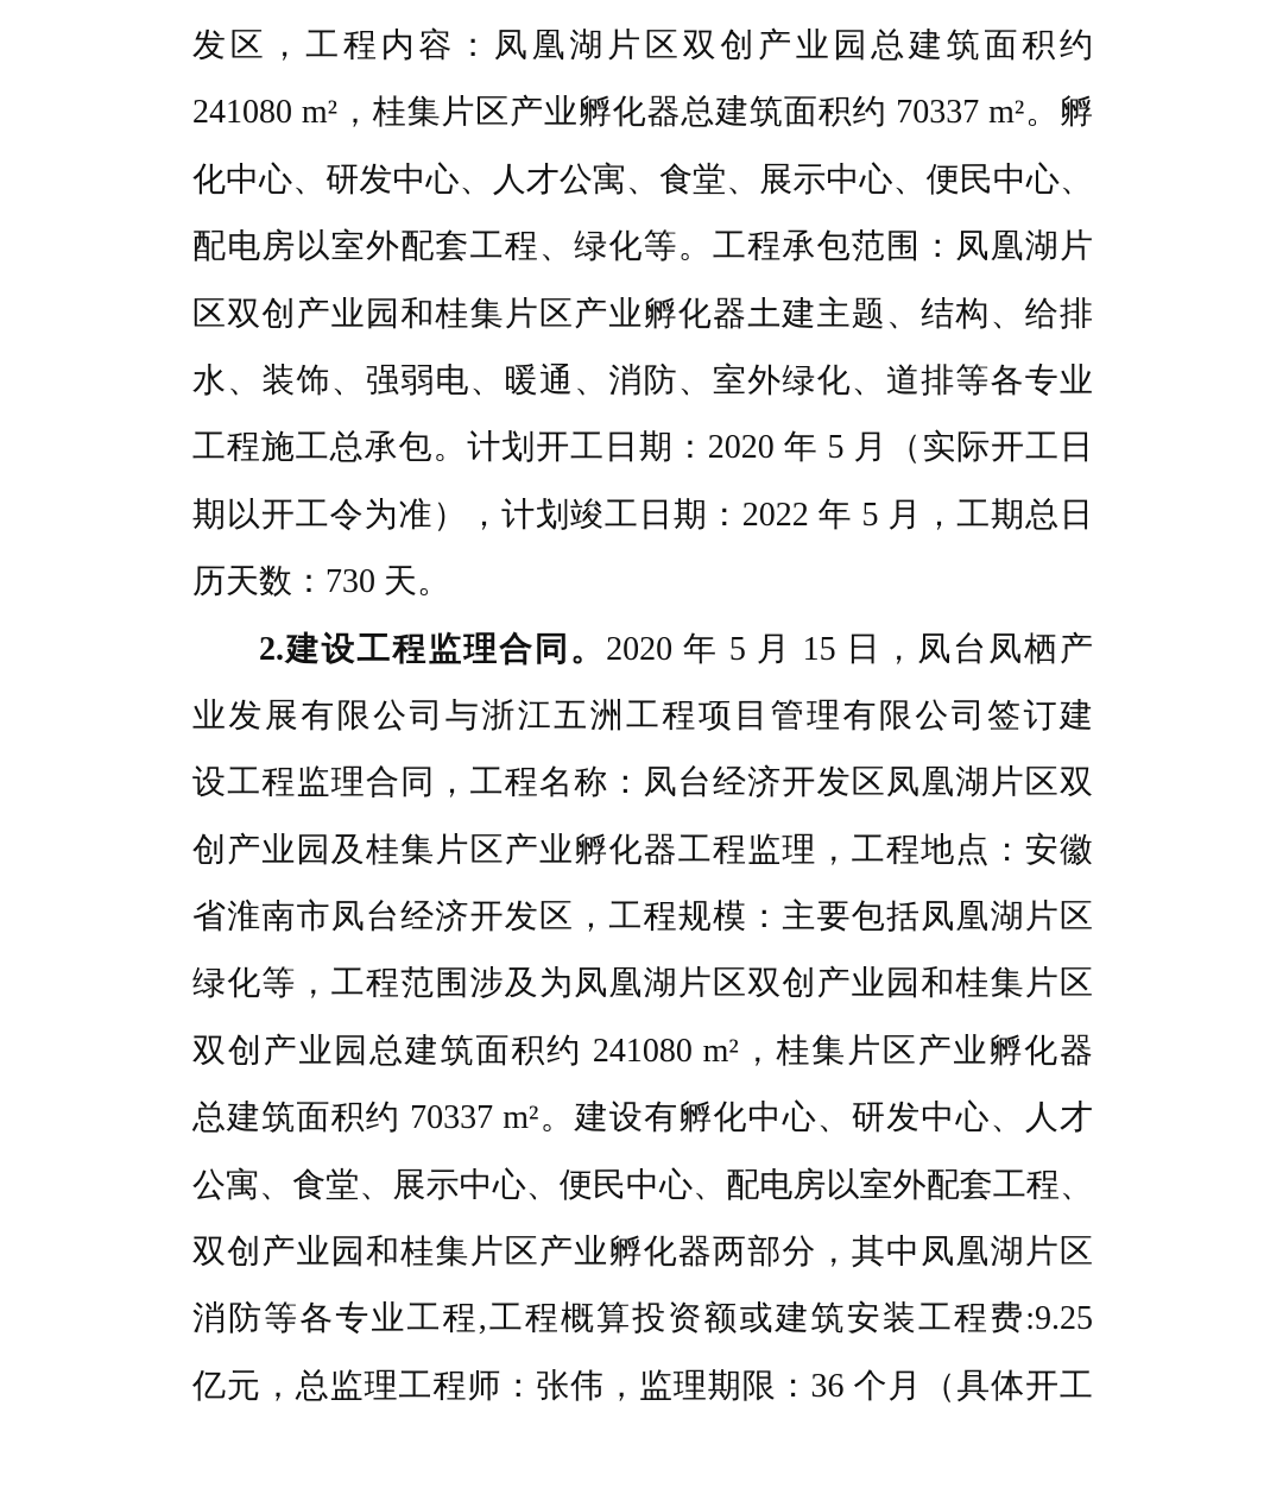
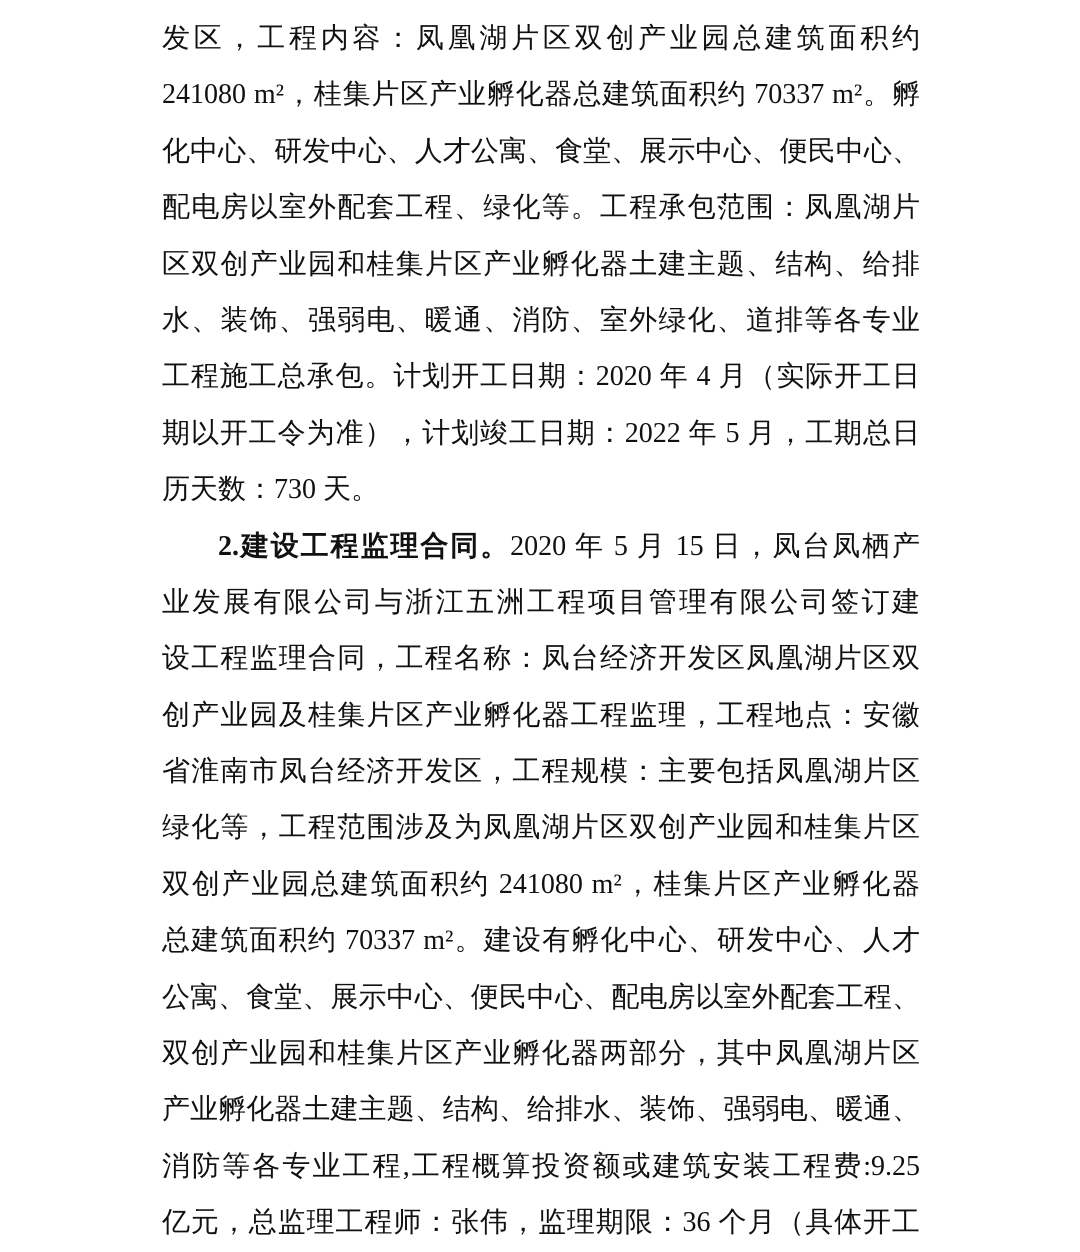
  发区，工程内容：凤凰湖片区双创产业园总建筑面积约
  241080 m²，桂集片区产业孵化器总建筑面积约 70337 m²。孵
  化中心、研发中心、人才公寓、食堂、展示中心、便民中心、
  配电房以室外配套工程、绿化等。工程承包范围：凤凰湖片
  区双创产业园和桂集片区产业孵化器土建主题、结构、给排
  水、装饰、强弱电、暖通、消防、室外绿化、道排等各专业
- 工程施工总承包。计划开工日期：2020 年 5 月（实际开工日
+ 工程施工总承包。计划开工日期：2020 年 4 月（实际开工日
  期以开工令为准），计划竣工日期：2022 年 5 月，工期总日
  历天数：730 天。
  2.建设工程监理合同。2020 年 5 月 15 日，凤台凤栖产
  业发展有限公司与浙江五洲工程项目管理有限公司签订建
  设工程监理合同，工程名称：凤台经济开发区凤凰湖片区双
  创产业园及桂集片区产业孵化器工程监理，工程地点：安徽
  省淮南市凤台经济开发区，工程规模：主要包括凤凰湖片区
  绿化等，工程范围涉及为凤凰湖片区双创产业园和桂集片区
  双创产业园总建筑面积约 241080 m²，桂集片区产业孵化器
  总建筑面积约 70337 m²。建设有孵化中心、研发中心、人才
  公寓、食堂、展示中心、便民中心、配电房以室外配套工程、
  双创产业园和桂集片区产业孵化器两部分，其中凤凰湖片区
+ 产业孵化器土建主题、结构、给排水、装饰、强弱电、暖通、
  消防等各专业工程,工程概算投资额或建筑安装工程费:9.25
  亿元，总监理工程师：张伟，监理期限：36 个月（具体开工
